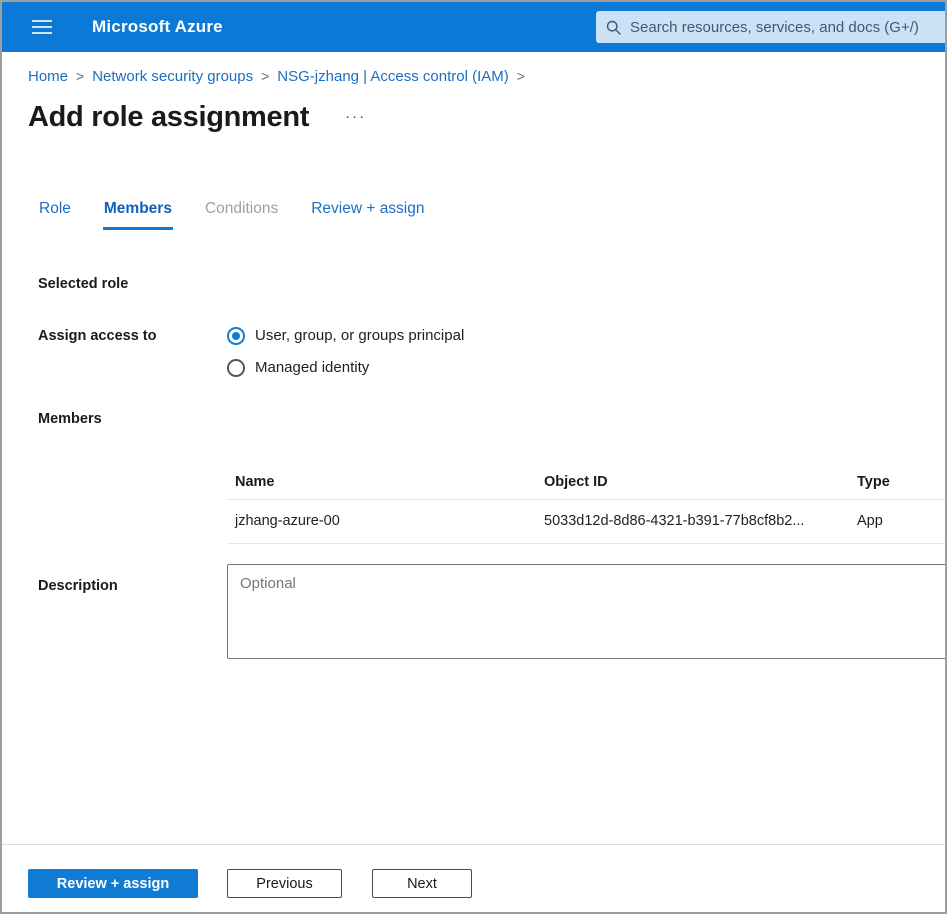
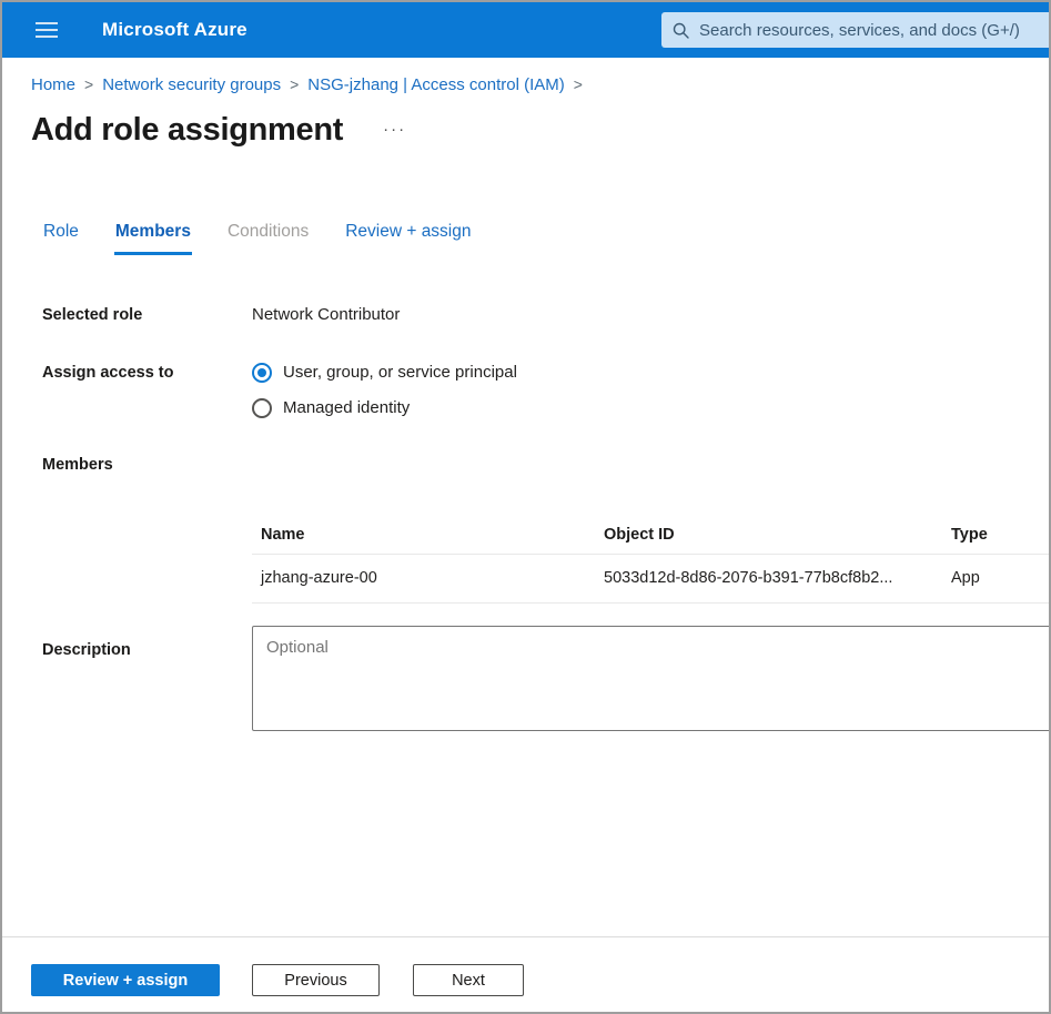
  Microsoft Azure
  Search resources, services, and docs (G+/)
  Home > Network security groups > NSG-jzhang | Access control (IAM) >
  Add role assignment
  ···
  Role
  Members
  Conditions
  Review + assign
  Selected role
+ Network Contributor
  Assign access to
- User, group, or groups principal
+ User, group, or service principal
  Managed identity
  Members
  Name	Object ID	Type
- jzhang-azure-00	5033d12d-8d86-4321-b391-77b8cf8b2...	App
+ jzhang-azure-00	5033d12d-8d86-2076-b391-77b8cf8b2...	App
  Description
  Optional
  Review + assign
  Previous
  Next
